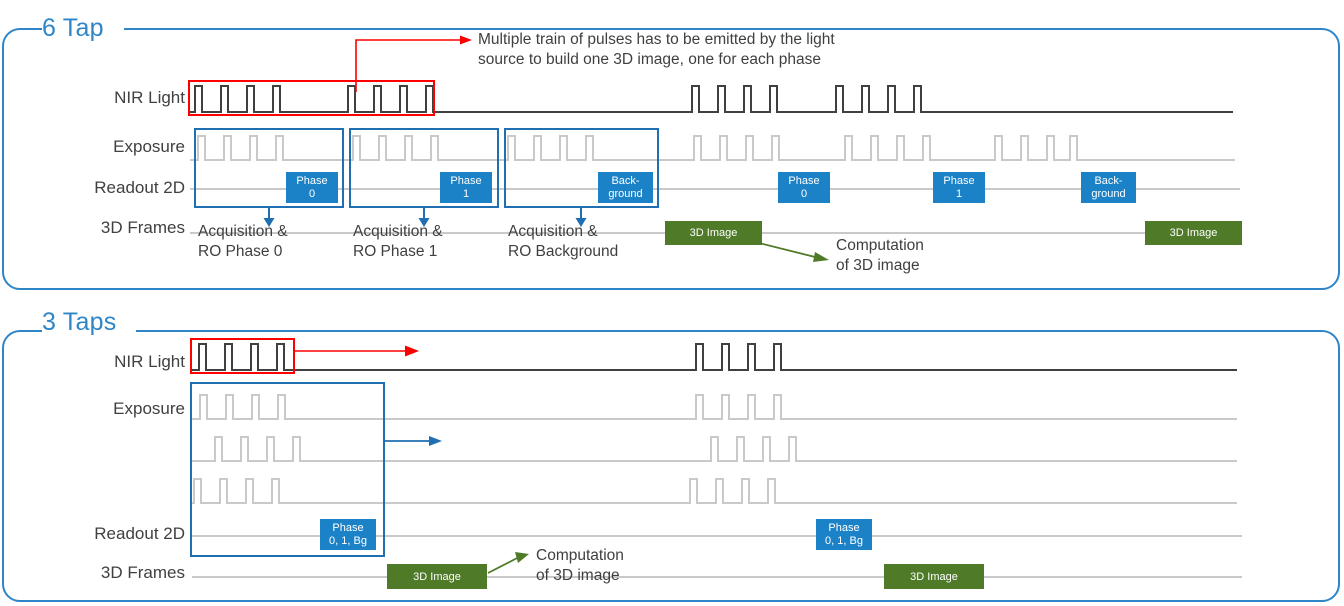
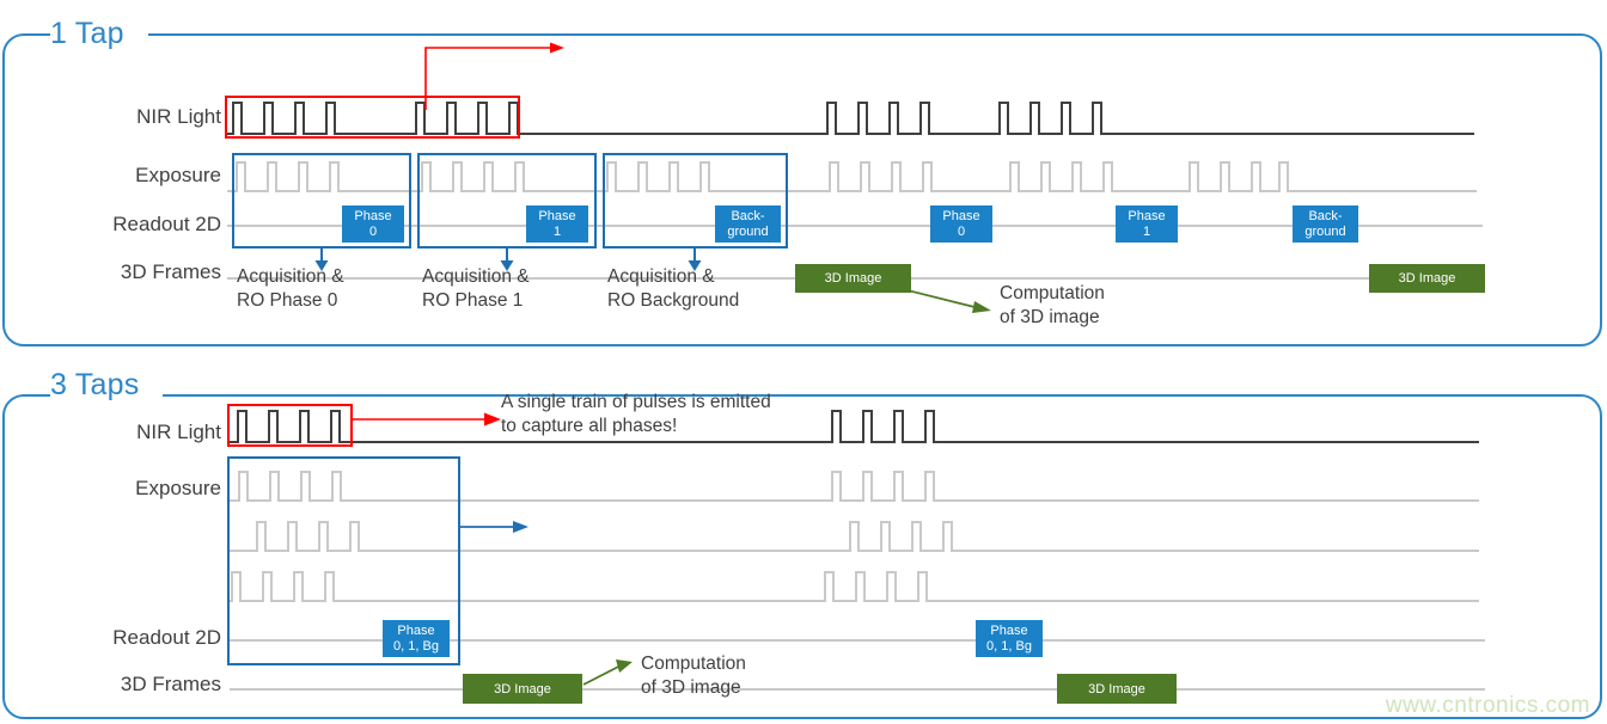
- 6 Tap
+ 1 Tap
  NIR Light
  Exposure
  Readout 2D
  3D Frames
- Multiple train of pulses has to be emitted by the light
- source to build one 3D image, one for each phase
  Phase
  0
  Phase
  1
  Back-
  ground
  Phase
  0
  Phase
  1
  Back-
  ground
  Acquisition &
  RO Phase 0
  Acquisition &
  RO Phase 1
  Acquisition &
  RO Background
  3D Image
  3D Image
  Computation
  of 3D image
  3 Taps
  NIR Light
  Exposure
  Readout 2D
  3D Frames
+ A single train of pulses is emitted
+ to capture all phases!
  Phase
  0, 1, Bg
  Phase
  0, 1, Bg
  3D Image
  3D Image
  Computation
  of 3D image
+ www.cntronics.com
